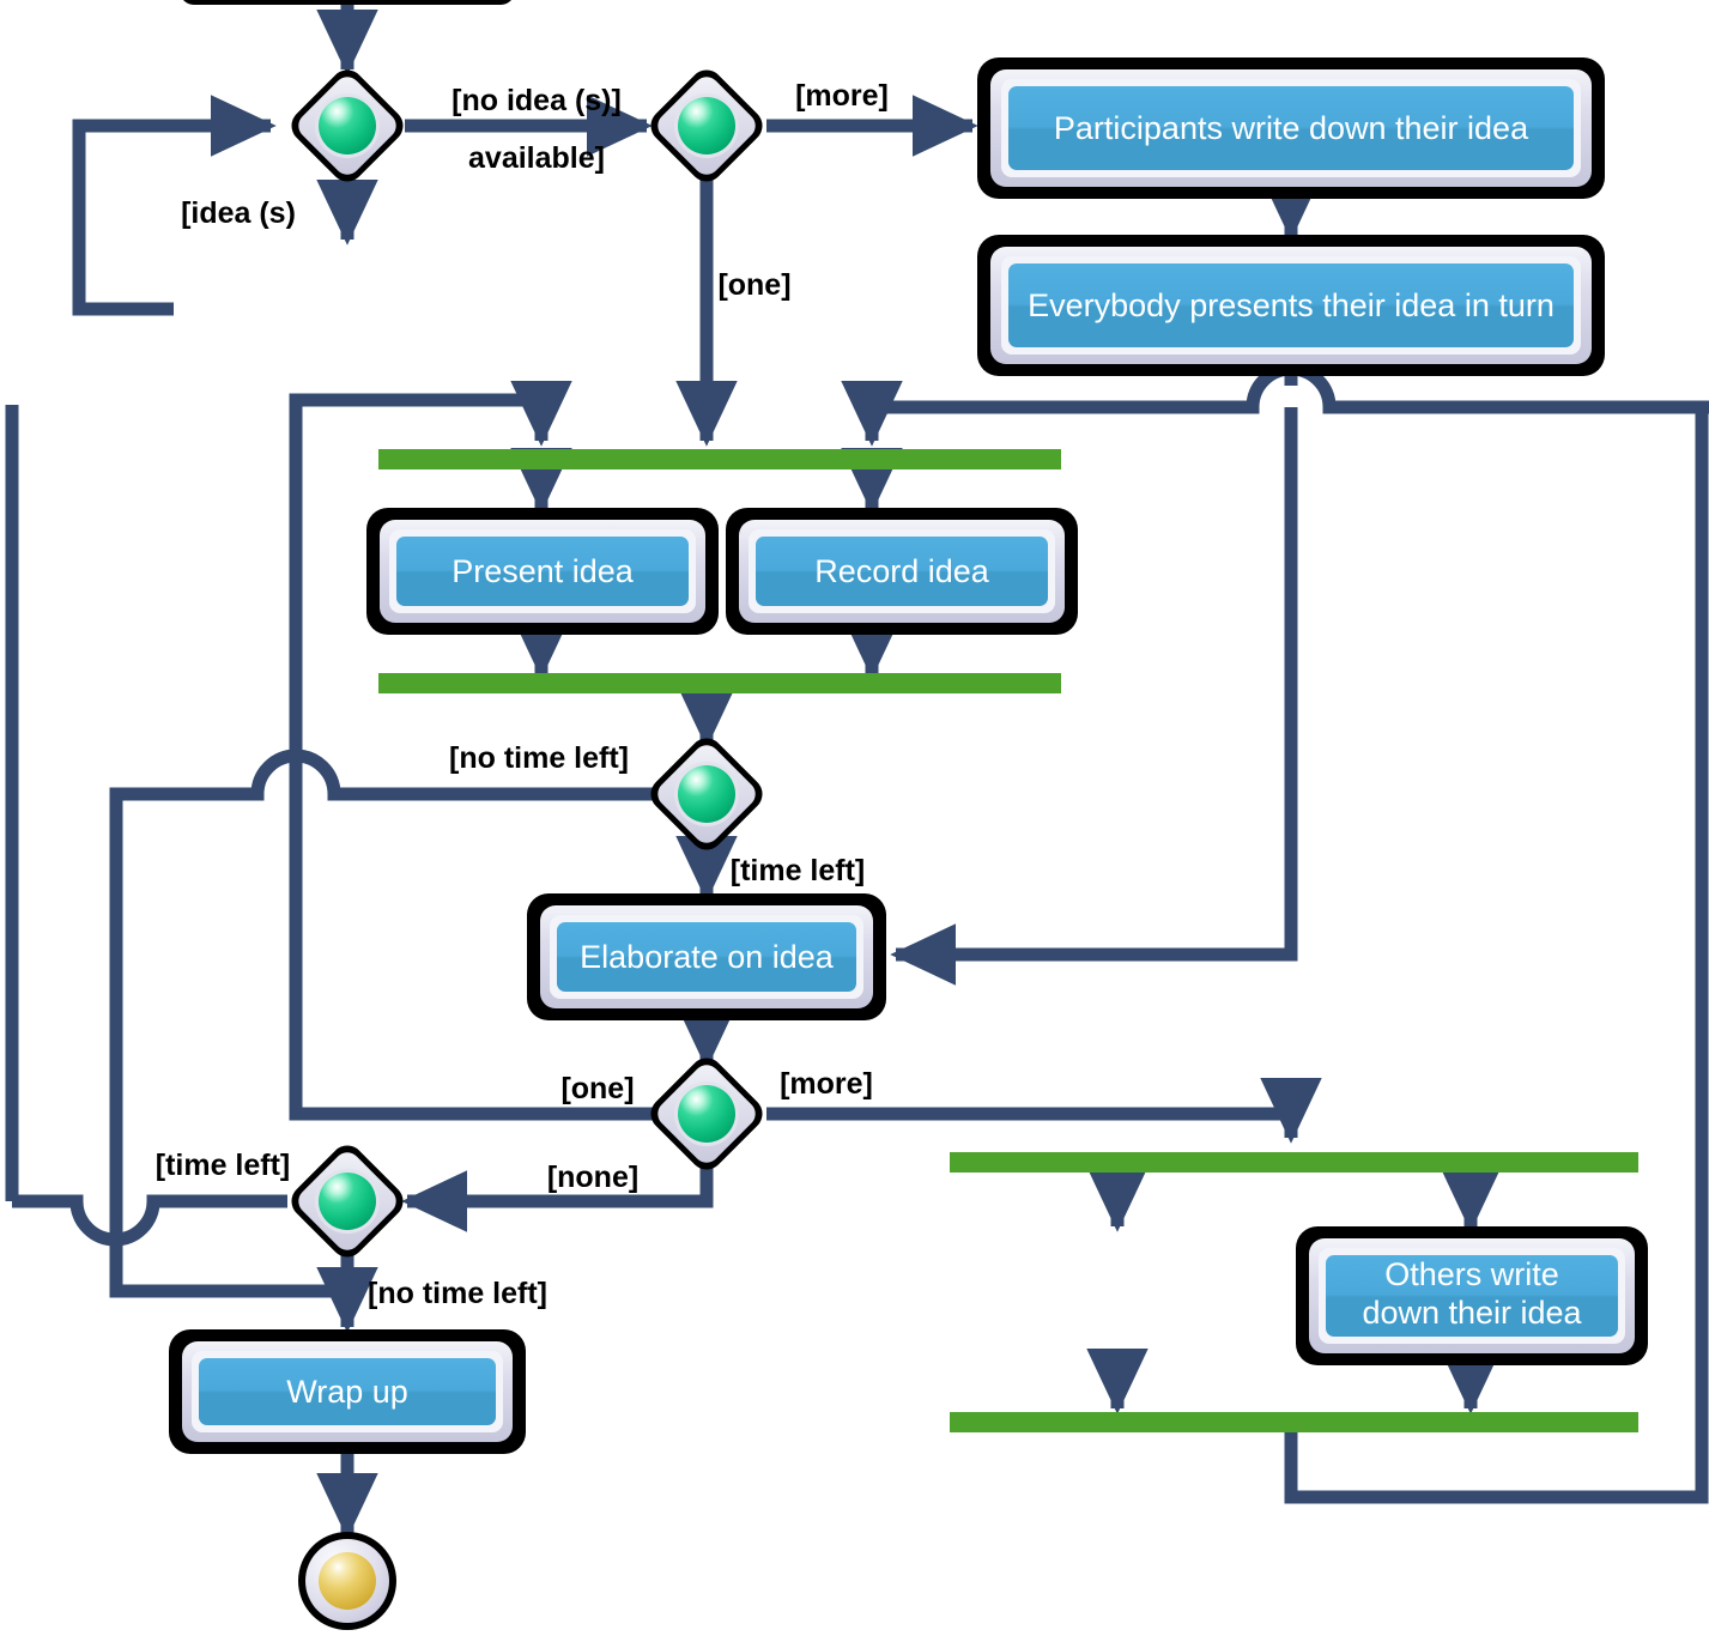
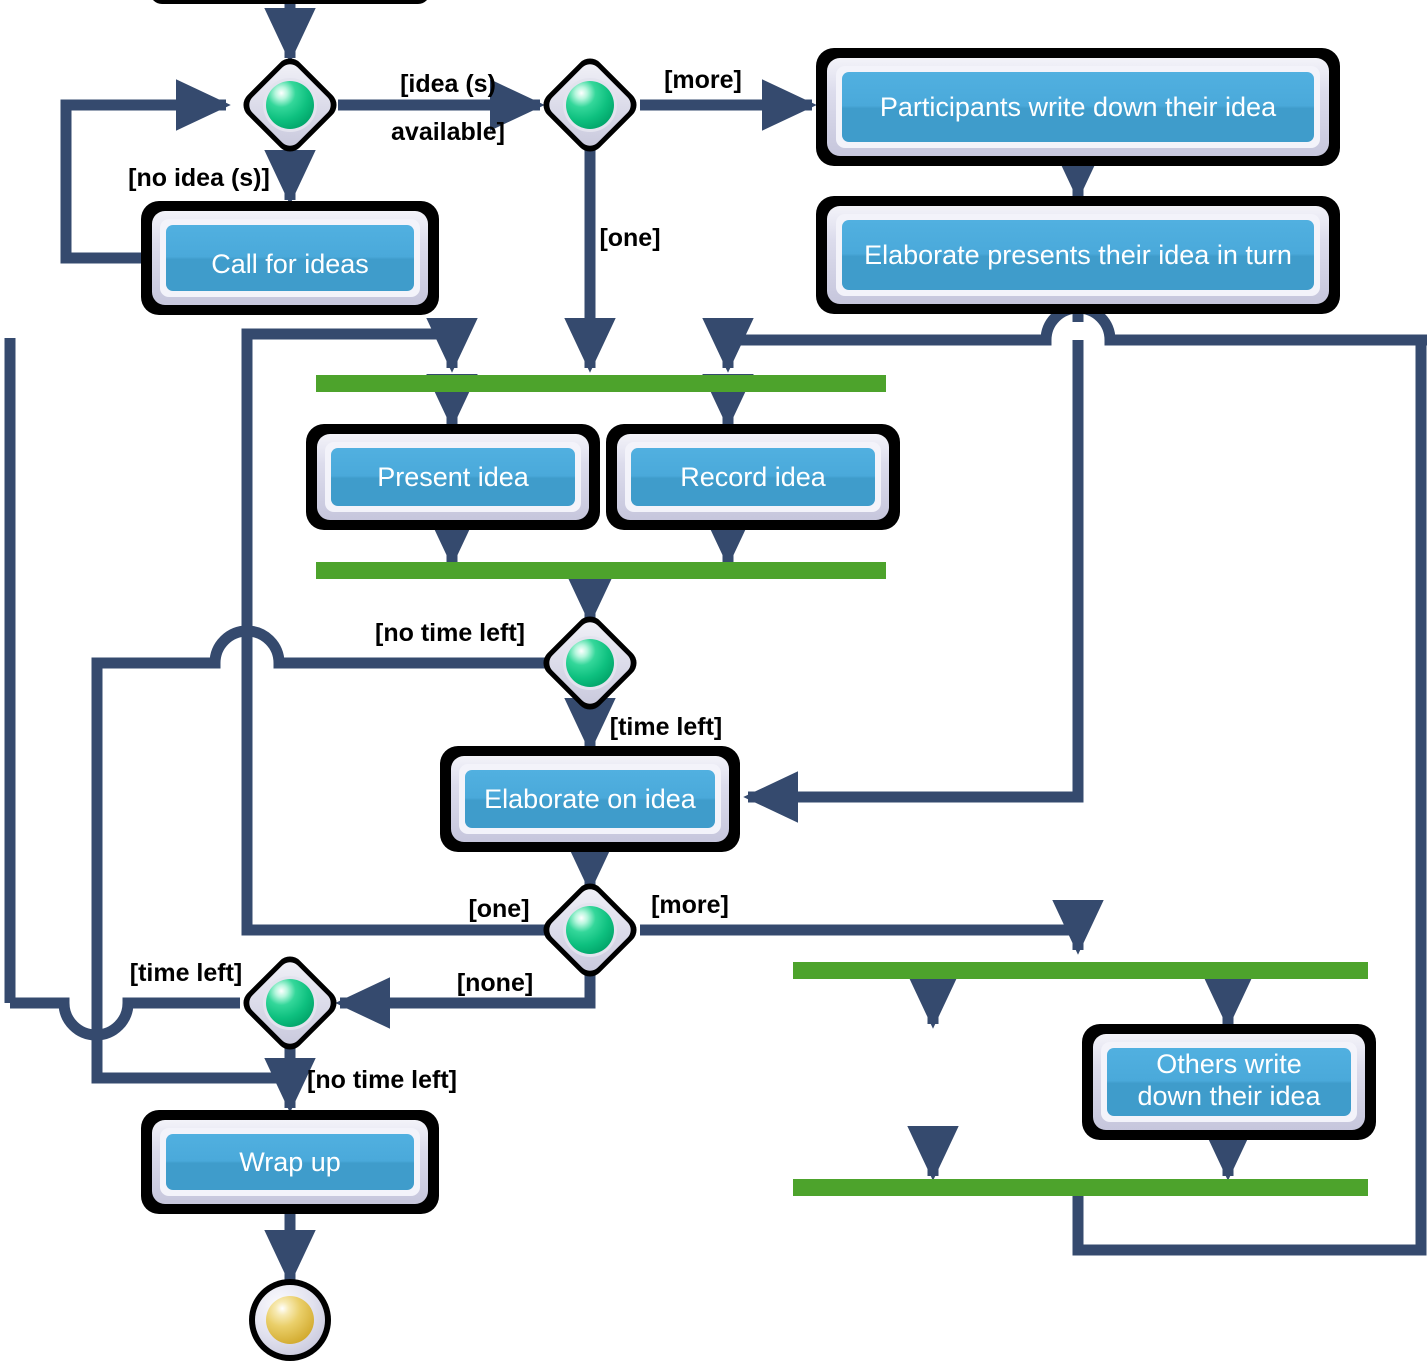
+ Call for ideas
  Participants write down their idea
- Everybody presents their idea in turn
+ Elaborate presents their idea in turn
  Present idea
  Record idea
  Elaborate on idea
  Others write
  down their idea
  Wrap up
- [no idea (s)]
+ [idea (s)
  available]
- [idea (s)
+ [no idea (s)]
  [more]
  [one]
  [no time left]
  [time left]
  [one]
  [more]
  [none]
  [time left]
  [no time left]
